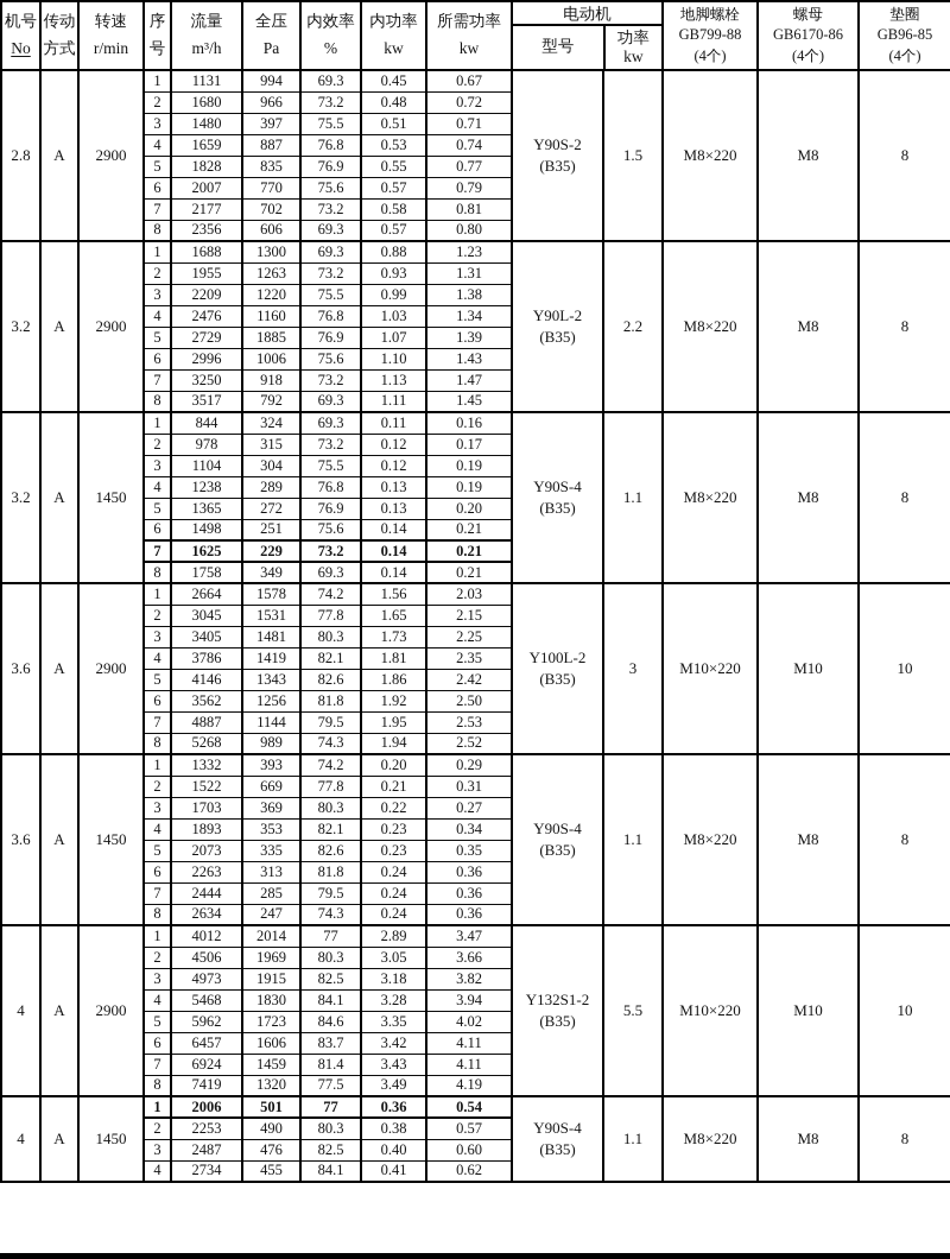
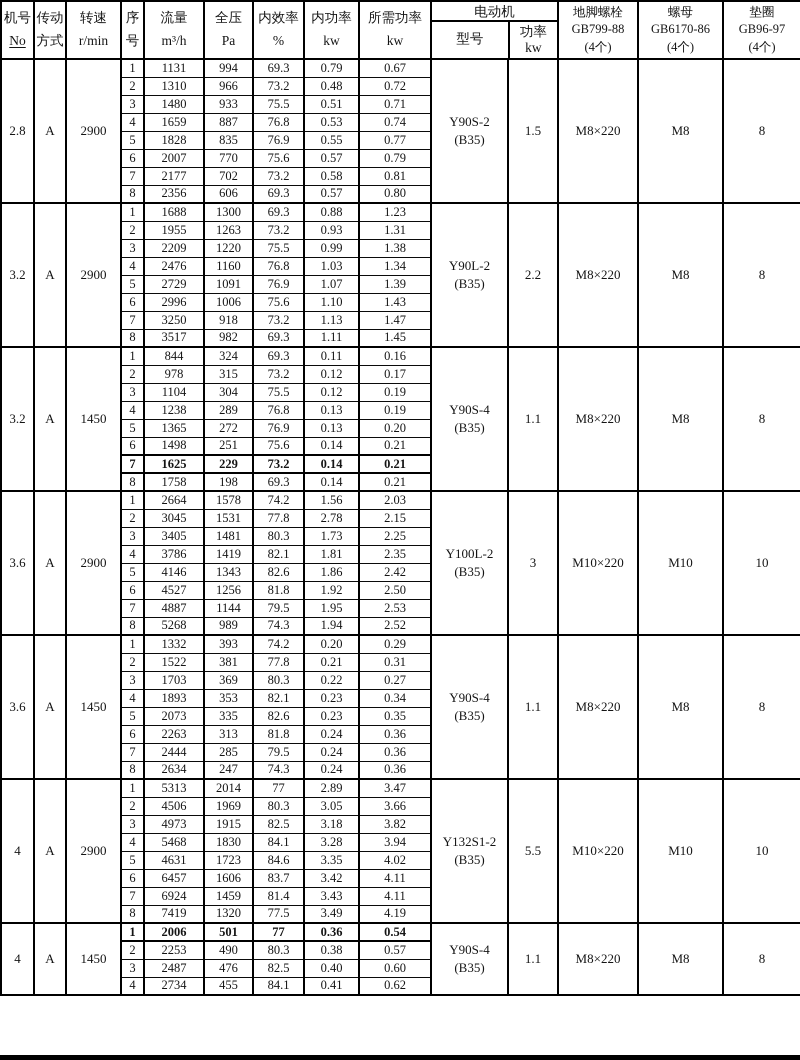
- 机号No	传动方式	转速r/min	序号	流量m³/h	全压Pa	内效率%	内功率kw	所需功率kw	电动机 型号 功率 kw	地脚螺栓GB799-88(4个)	螺母GB6170-86(4个)	垫圈GB96-85(4个)
+ 机号No	传动方式	转速r/min	序号	流量m³/h	全压Pa	内效率%	内功率kw	所需功率kw	电动机 型号 功率 kw	地脚螺栓GB799-88(4个)	螺母GB6170-86(4个)	垫圈GB96-97(4个)
- 2.8	A	2900	1	1131	994	69.3	0.45	0.67	Y90S-2(B35)	1.5	M8×220	M8	8
+ 2.8	A	2900	1	1131	994	69.3	0.79	0.67	Y90S-2(B35)	1.5	M8×220	M8	8
- 2	1680	966	73.2	0.48	0.72
+ 2	1310	966	73.2	0.48	0.72
- 3	1480	397	75.5	0.51	0.71
+ 3	1480	933	75.5	0.51	0.71
  4	1659	887	76.8	0.53	0.74
  5	1828	835	76.9	0.55	0.77
  6	2007	770	75.6	0.57	0.79
  7	2177	702	73.2	0.58	0.81
  8	2356	606	69.3	0.57	0.80
  3.2	A	2900	1	1688	1300	69.3	0.88	1.23	Y90L-2(B35)	2.2	M8×220	M8	8
  2	1955	1263	73.2	0.93	1.31
  3	2209	1220	75.5	0.99	1.38
  4	2476	1160	76.8	1.03	1.34
- 5	2729	1885	76.9	1.07	1.39
+ 5	2729	1091	76.9	1.07	1.39
  6	2996	1006	75.6	1.10	1.43
  7	3250	918	73.2	1.13	1.47
- 8	3517	792	69.3	1.11	1.45
+ 8	3517	982	69.3	1.11	1.45
  3.2	A	1450	1	844	324	69.3	0.11	0.16	Y90S-4(B35)	1.1	M8×220	M8	8
  2	978	315	73.2	0.12	0.17
  3	1104	304	75.5	0.12	0.19
  4	1238	289	76.8	0.13	0.19
  5	1365	272	76.9	0.13	0.20
  6	1498	251	75.6	0.14	0.21
  7	1625	229	73.2	0.14	0.21
- 8	1758	349	69.3	0.14	0.21
+ 8	1758	198	69.3	0.14	0.21
  3.6	A	2900	1	2664	1578	74.2	1.56	2.03	Y100L-2(B35)	3	M10×220	M10	10
- 2	3045	1531	77.8	1.65	2.15
+ 2	3045	1531	77.8	2.78	2.15
  3	3405	1481	80.3	1.73	2.25
  4	3786	1419	82.1	1.81	2.35
  5	4146	1343	82.6	1.86	2.42
- 6	3562	1256	81.8	1.92	2.50
+ 6	4527	1256	81.8	1.92	2.50
  7	4887	1144	79.5	1.95	2.53
  8	5268	989	74.3	1.94	2.52
  3.6	A	1450	1	1332	393	74.2	0.20	0.29	Y90S-4(B35)	1.1	M8×220	M8	8
- 2	1522	669	77.8	0.21	0.31
+ 2	1522	381	77.8	0.21	0.31
  3	1703	369	80.3	0.22	0.27
  4	1893	353	82.1	0.23	0.34
  5	2073	335	82.6	0.23	0.35
  6	2263	313	81.8	0.24	0.36
  7	2444	285	79.5	0.24	0.36
  8	2634	247	74.3	0.24	0.36
- 4	A	2900	1	4012	2014	77	2.89	3.47	Y132S1-2(B35)	5.5	M10×220	M10	10
+ 4	A	2900	1	5313	2014	77	2.89	3.47	Y132S1-2(B35)	5.5	M10×220	M10	10
  2	4506	1969	80.3	3.05	3.66
  3	4973	1915	82.5	3.18	3.82
  4	5468	1830	84.1	3.28	3.94
- 5	5962	1723	84.6	3.35	4.02
+ 5	4631	1723	84.6	3.35	4.02
  6	6457	1606	83.7	3.42	4.11
  7	6924	1459	81.4	3.43	4.11
  8	7419	1320	77.5	3.49	4.19
  4	A	1450	1	2006	501	77	0.36	0.54	Y90S-4(B35)	1.1	M8×220	M8	8
  2	2253	490	80.3	0.38	0.57
  3	2487	476	82.5	0.40	0.60
  4	2734	455	84.1	0.41	0.62
